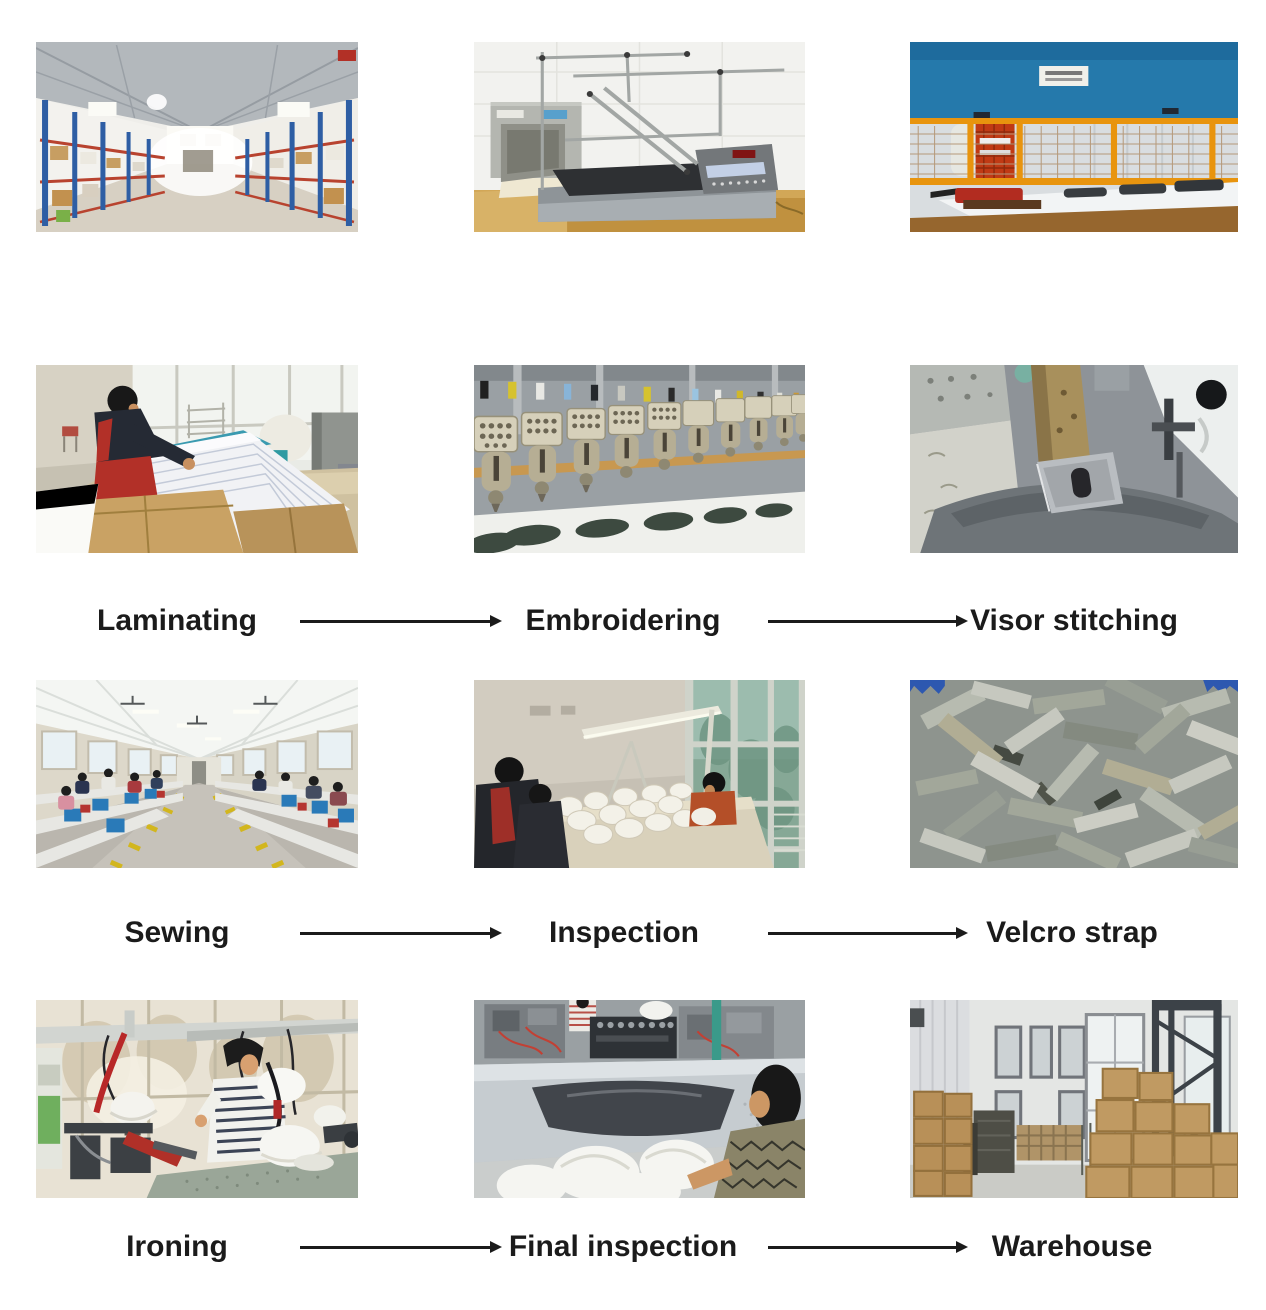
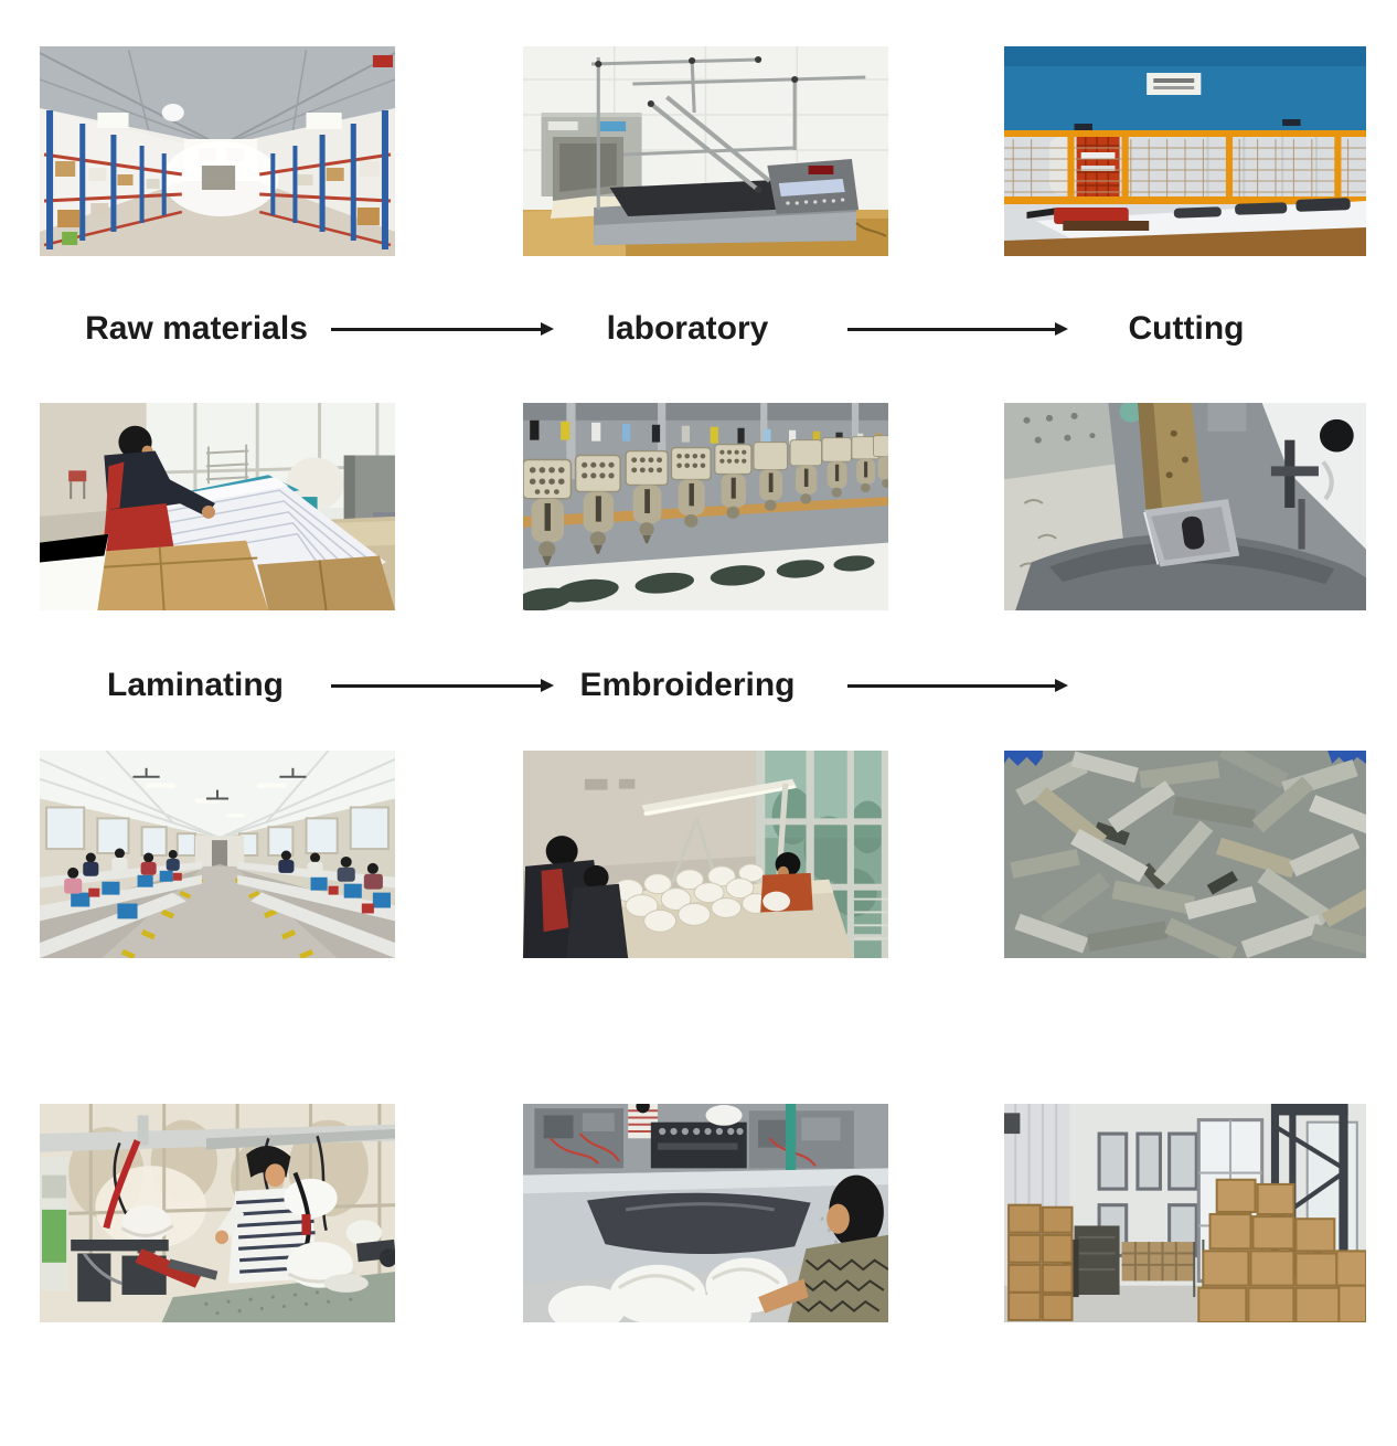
+ Raw materials
+ laboratory
+ Cutting
  Laminating
  Embroidering
- Visor stitching
- Sewing
- Inspection
- Velcro strap
- Ironing
- Final inspection
- Warehouse
